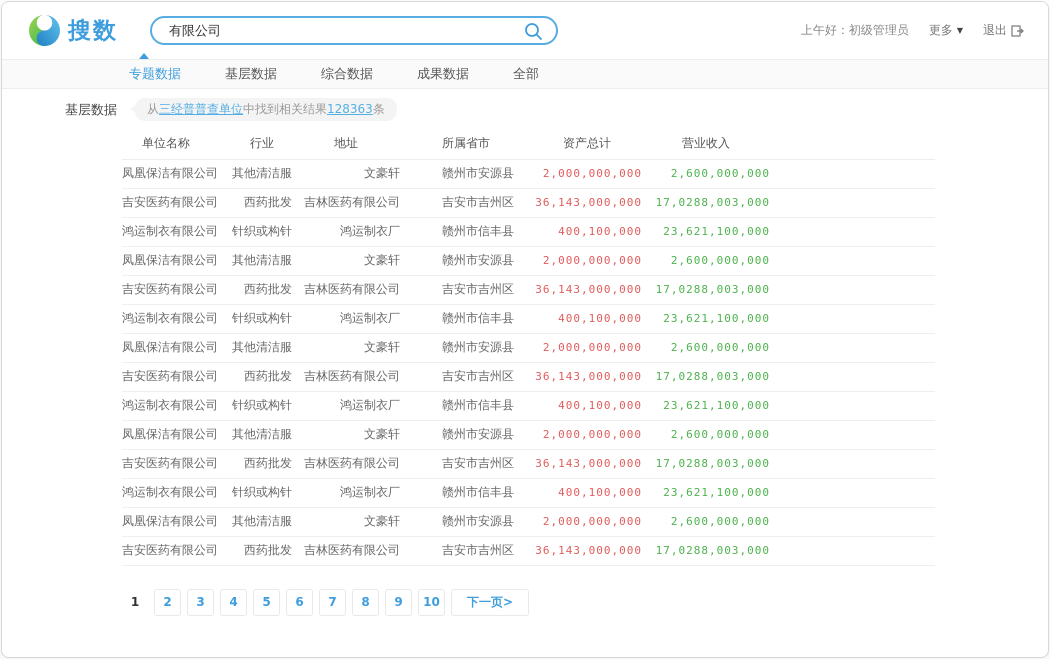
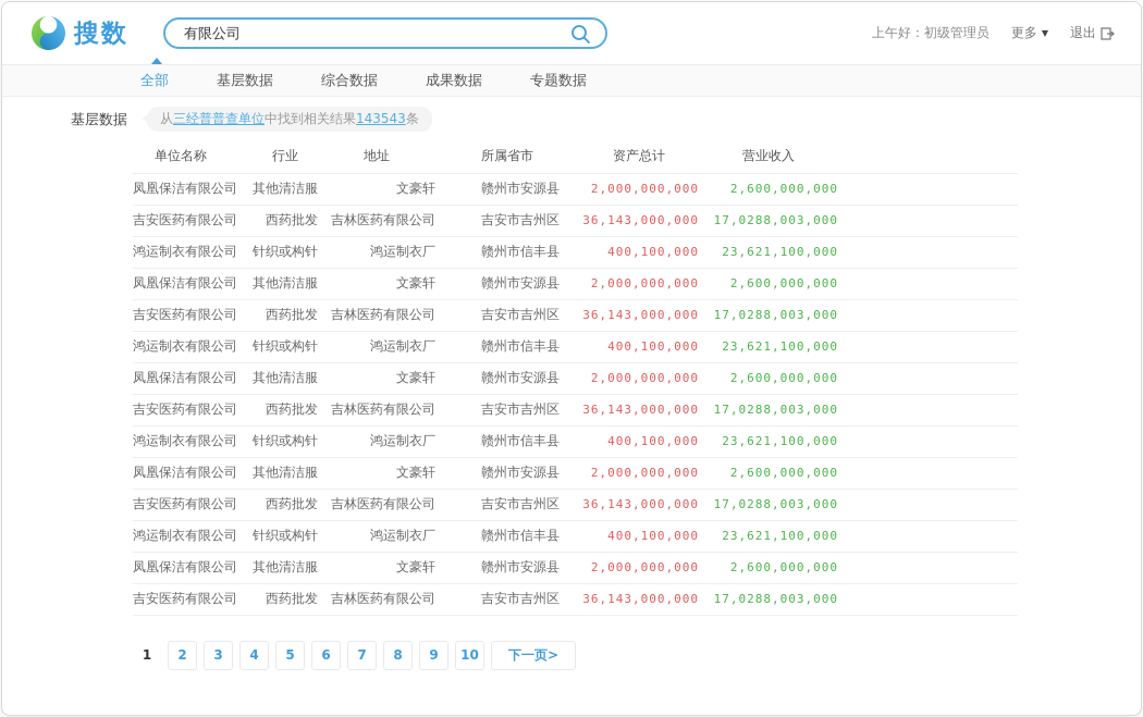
  搜数
  有限公司
  上午好：初级管理员
  更多
  ▼
  退出
- 专题数据
+ 全部
  基层数据
  综合数据
  成果数据
- 全部
+ 专题数据
  基层数据
- 从三经普普查单位中找到相关结果128363条
+ 从三经普普查单位中找到相关结果143543条
  单位名称	行业	地址	所属省市	资产总计	营业收入
  凤凰保洁有限公司	其他清洁服	文豪轩	赣州市安源县	2,000,000,000	2,600,000,000
  吉安医药有限公司	西药批发	吉林医药有限公司	吉安市吉州区	36,143,000,000	17,0288,003,000
  鸿运制衣有限公司	针织或构针	鸿运制衣厂	赣州市信丰县	400,100,000	23,621,100,000
  凤凰保洁有限公司	其他清洁服	文豪轩	赣州市安源县	2,000,000,000	2,600,000,000
  吉安医药有限公司	西药批发	吉林医药有限公司	吉安市吉州区	36,143,000,000	17,0288,003,000
  鸿运制衣有限公司	针织或构针	鸿运制衣厂	赣州市信丰县	400,100,000	23,621,100,000
  凤凰保洁有限公司	其他清洁服	文豪轩	赣州市安源县	2,000,000,000	2,600,000,000
  吉安医药有限公司	西药批发	吉林医药有限公司	吉安市吉州区	36,143,000,000	17,0288,003,000
  鸿运制衣有限公司	针织或构针	鸿运制衣厂	赣州市信丰县	400,100,000	23,621,100,000
  凤凰保洁有限公司	其他清洁服	文豪轩	赣州市安源县	2,000,000,000	2,600,000,000
  吉安医药有限公司	西药批发	吉林医药有限公司	吉安市吉州区	36,143,000,000	17,0288,003,000
  鸿运制衣有限公司	针织或构针	鸿运制衣厂	赣州市信丰县	400,100,000	23,621,100,000
  凤凰保洁有限公司	其他清洁服	文豪轩	赣州市安源县	2,000,000,000	2,600,000,000
  吉安医药有限公司	西药批发	吉林医药有限公司	吉安市吉州区	36,143,000,000	17,0288,003,000
  1
  2
  3
  4
  5
  6
  7
  8
  9
  10
  下一页>
